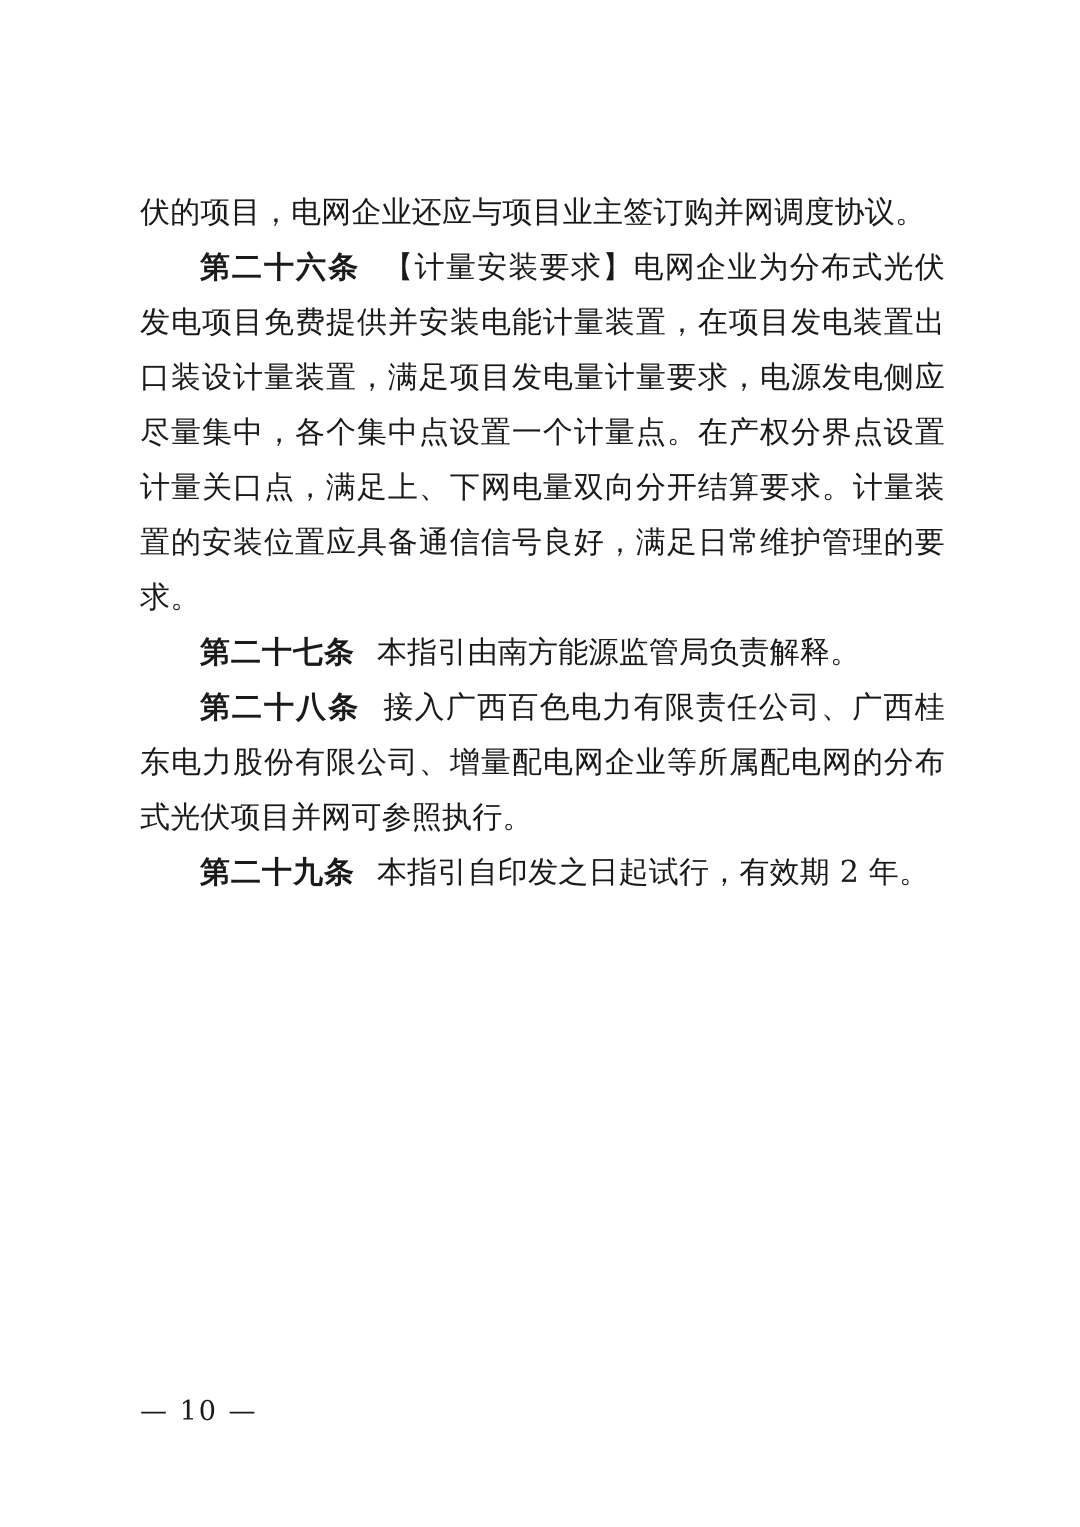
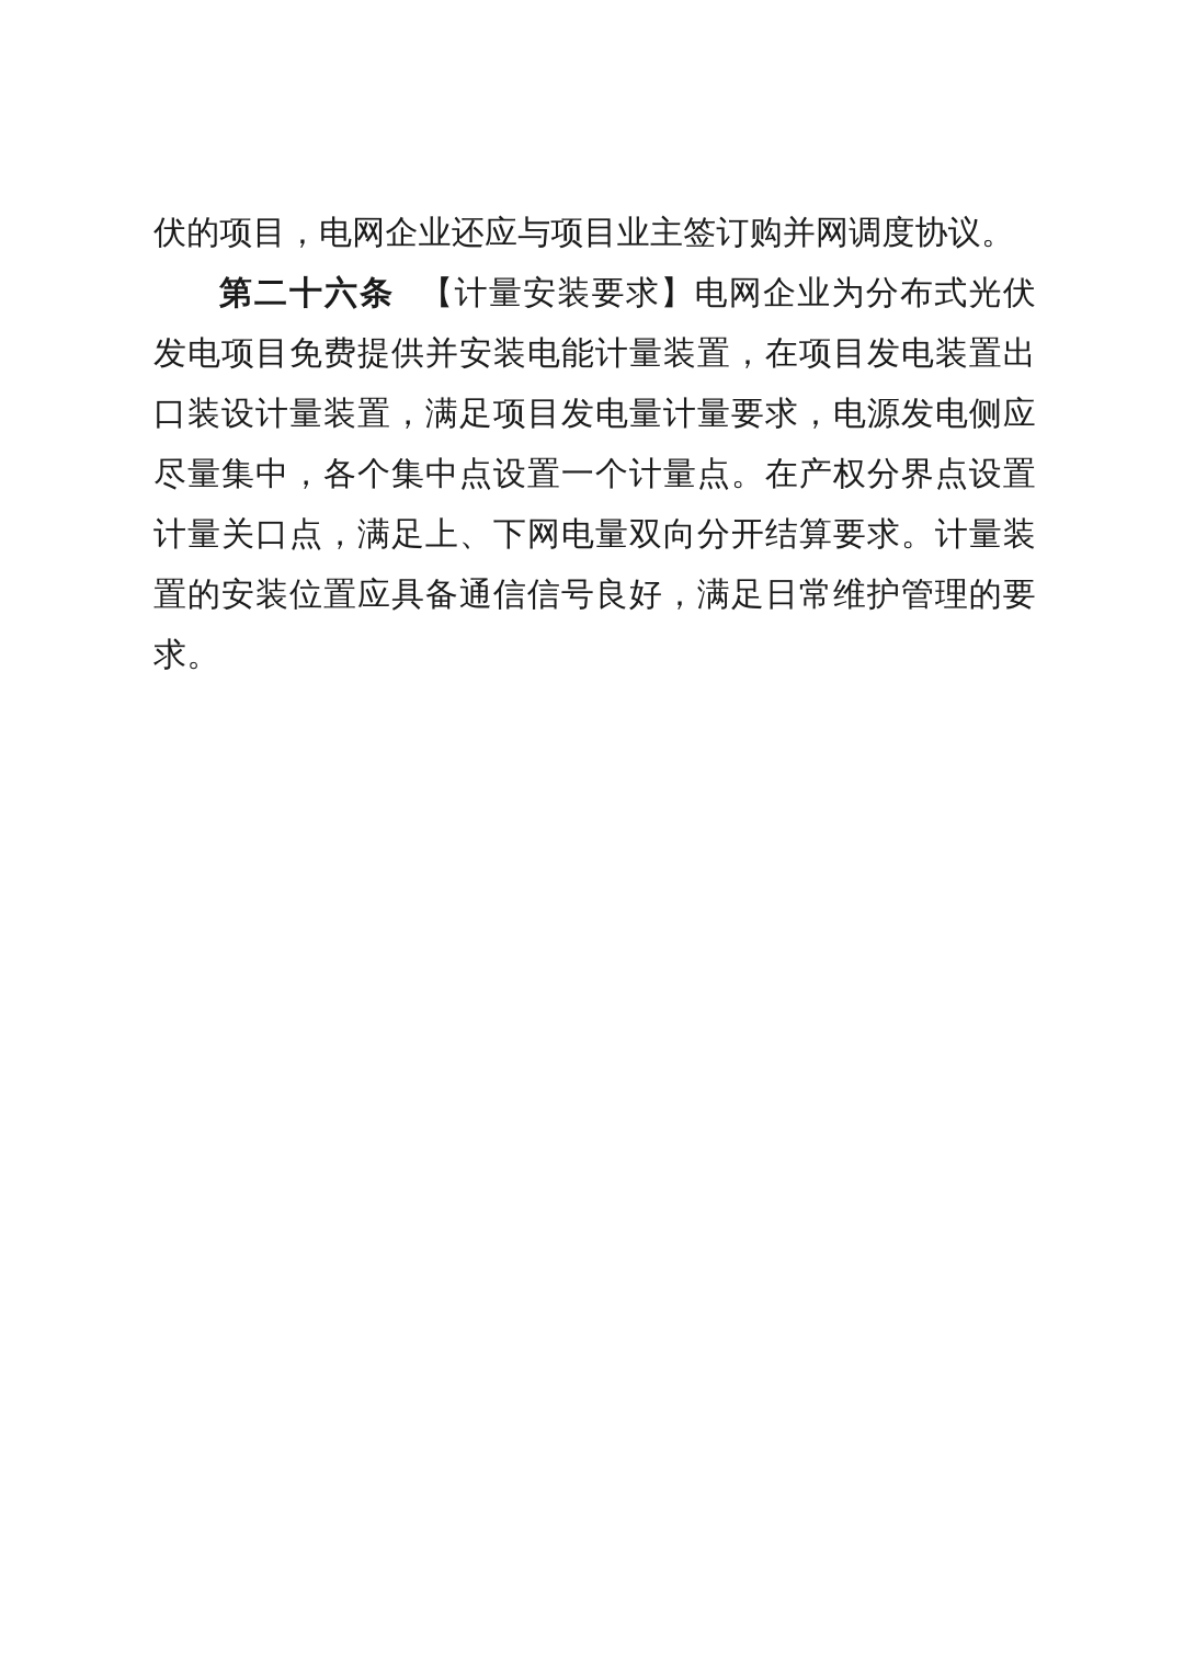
  伏的项目，电网企业还应与项目业主签订购并网调度协议。
  第二十六条 【计量安装要求】电网企业为分布式光伏发电项目免费提供并安装电能计量装置，在项目发电装置出口装设计量装置，满足项目发电量计量要求，电源发电侧应尽量集中，各个集中点设置一个计量点。在产权分界点设置计量关口点，满足上、下网电量双向分开结算要求。计量装置的安装位置应具备通信信号良好，满足日常维护管理的要求。
- 第二十七条 本指引由南方能源监管局负责解释。
- 第二十八条 接入广西百色电力有限责任公司、广西桂东电力股份有限公司、增量配电网企业等所属配电网的分布式光伏项目并网可参照执行。
- 第二十九条 本指引自印发之日起试行，有效期 2 年。
- — 10 —
